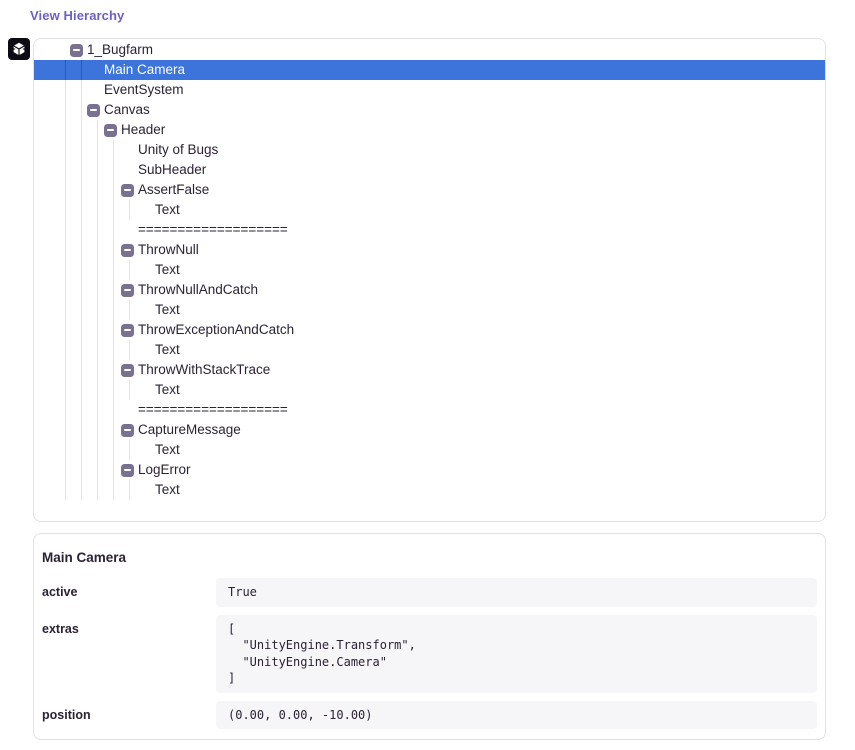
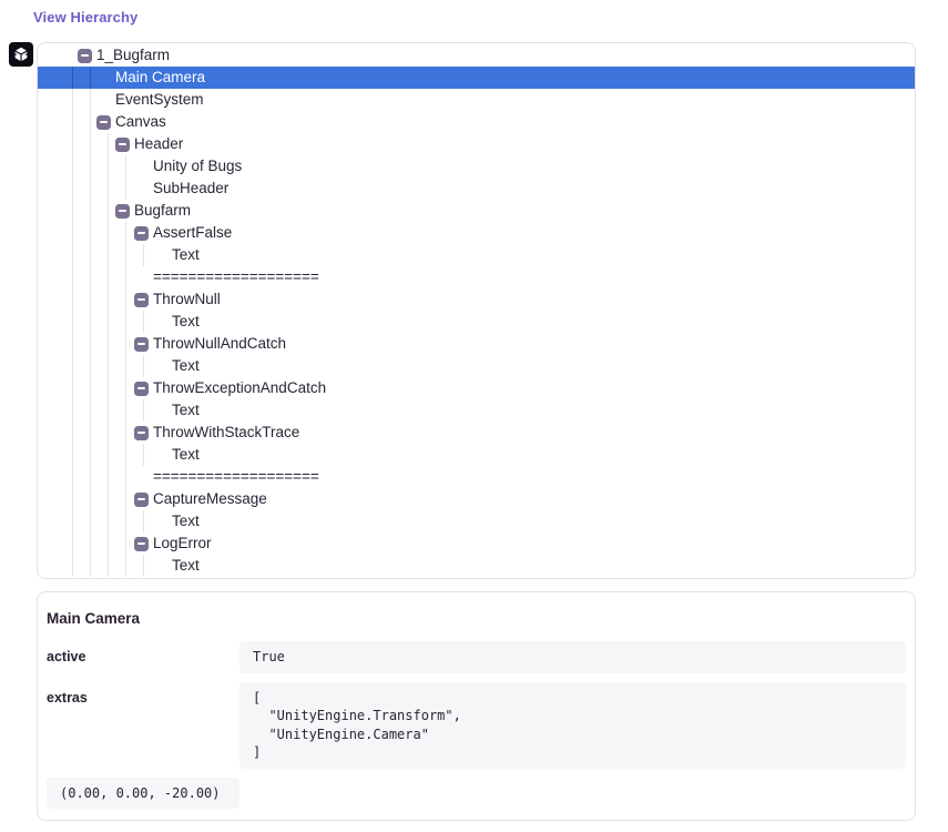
  View Hierarchy
  1_Bugfarm
  Main Camera
  EventSystem
  Canvas
  Header
  Unity of Bugs
  SubHeader
+ Bugfarm
  AssertFalse
  Text
  ===================
  ThrowNull
  Text
  ThrowNullAndCatch
  Text
  ThrowExceptionAndCatch
  Text
  ThrowWithStackTrace
  Text
  ===================
  CaptureMessage
  Text
  LogError
  Text
  Main Camera
  active
  True
  extras
  [
  "UnityEngine.Transform",
  "UnityEngine.Camera"
  ]
- position
- (0.00, 0.00, -10.00)
+ (0.00, 0.00, -20.00)
